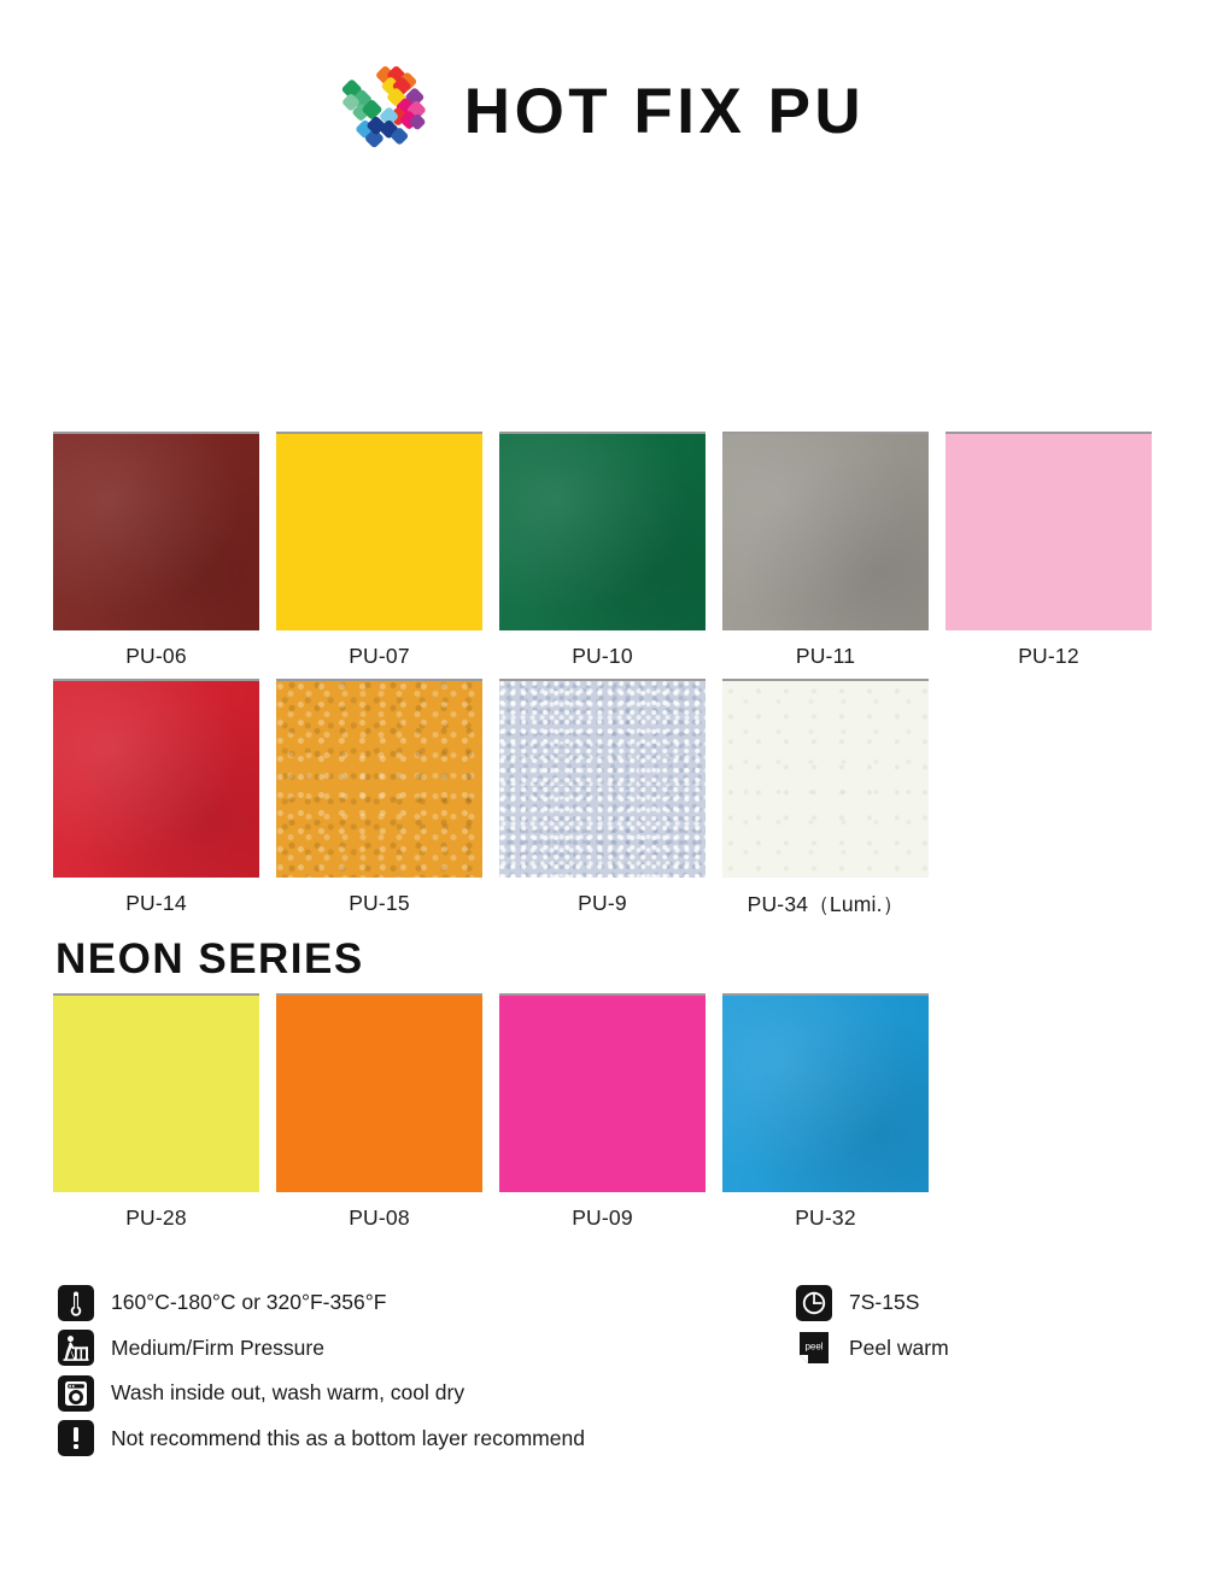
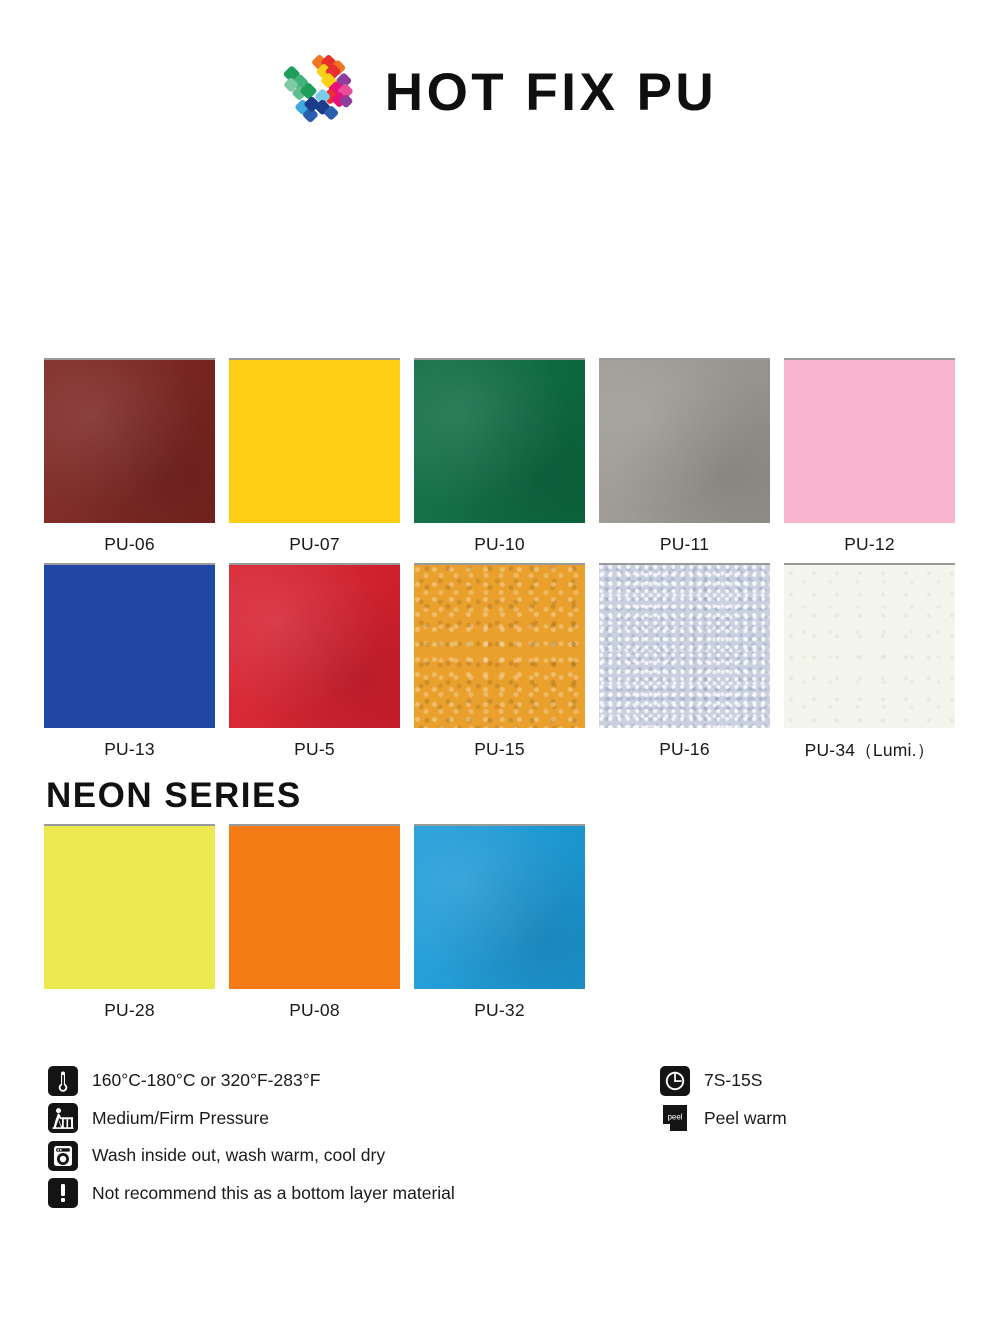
  HOT FIX PU
  PU-06
  PU-07
  PU-10
  PU-11
  PU-12
+ PU-13
- PU-14
+ PU-5
  PU-15
- PU-9
+ PU-16
  PU-34（Lumi.）
  NEON SERIES
  PU-28
  PU-08
- PU-09
  PU-32
- 160°C-180°C or 320°F-356°F
+ 160°C-180°C or 320°F-283°F
  Medium/Firm Pressure
  Wash inside out, wash warm, cool dry
- Not recommend this as a bottom layer recommend
+ Not recommend this as a bottom layer material
  7S-15S
  peel
  Peel warm
